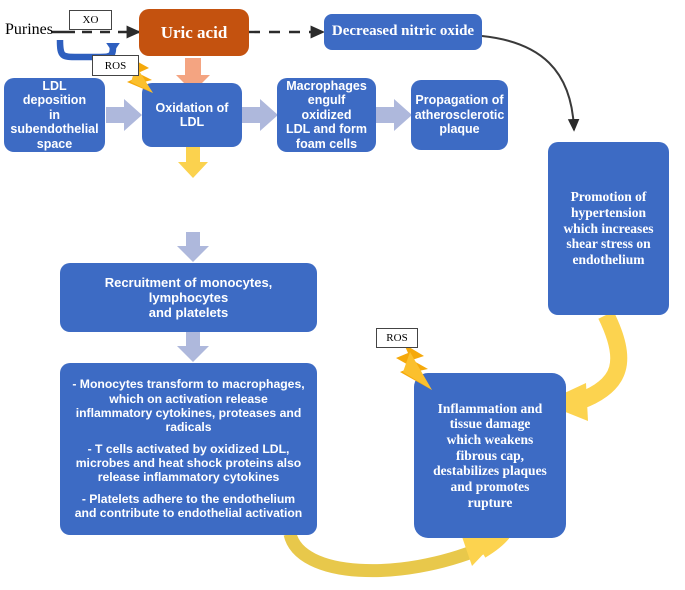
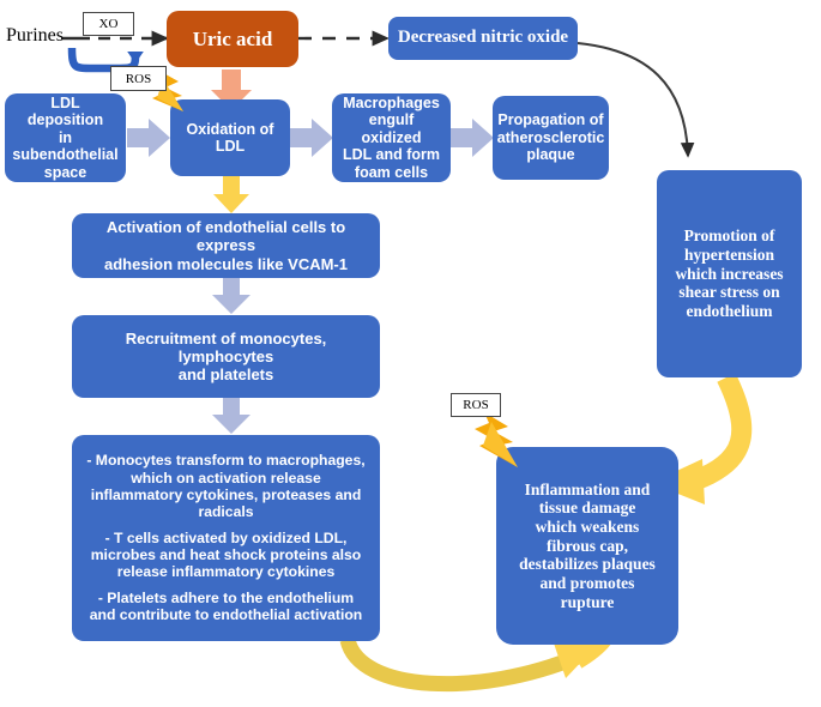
  Purines
  XO
  ROS
  ROS
  Uric acid
  Decreased nitric oxide
  LDL deposition
  in
  subendothelial
  space
  Oxidation of
  LDL
  Macrophages
  engulf oxidized
  LDL and form
  foam cells
  Propagation of
  atherosclerotic
  plaque
+ Activation of endothelial cells to express
+ adhesion molecules like VCAM-1
  Recruitment of monocytes, lymphocytes
  and platelets
  Promotion of
  hypertension
  which increases
  shear stress on
  endothelium
  Inflammation and
  tissue damage
  which weakens
  fibrous cap,
  destabilizes plaques
  and promotes
  rupture
  - Monocytes transform to macrophages,
  which on activation release
  inflammatory cytokines, proteases and
  radicals
  - T cells activated by oxidized LDL,
  microbes and heat shock proteins also
  release inflammatory cytokines
  - Platelets adhere to the endothelium
  and contribute to endothelial activation
